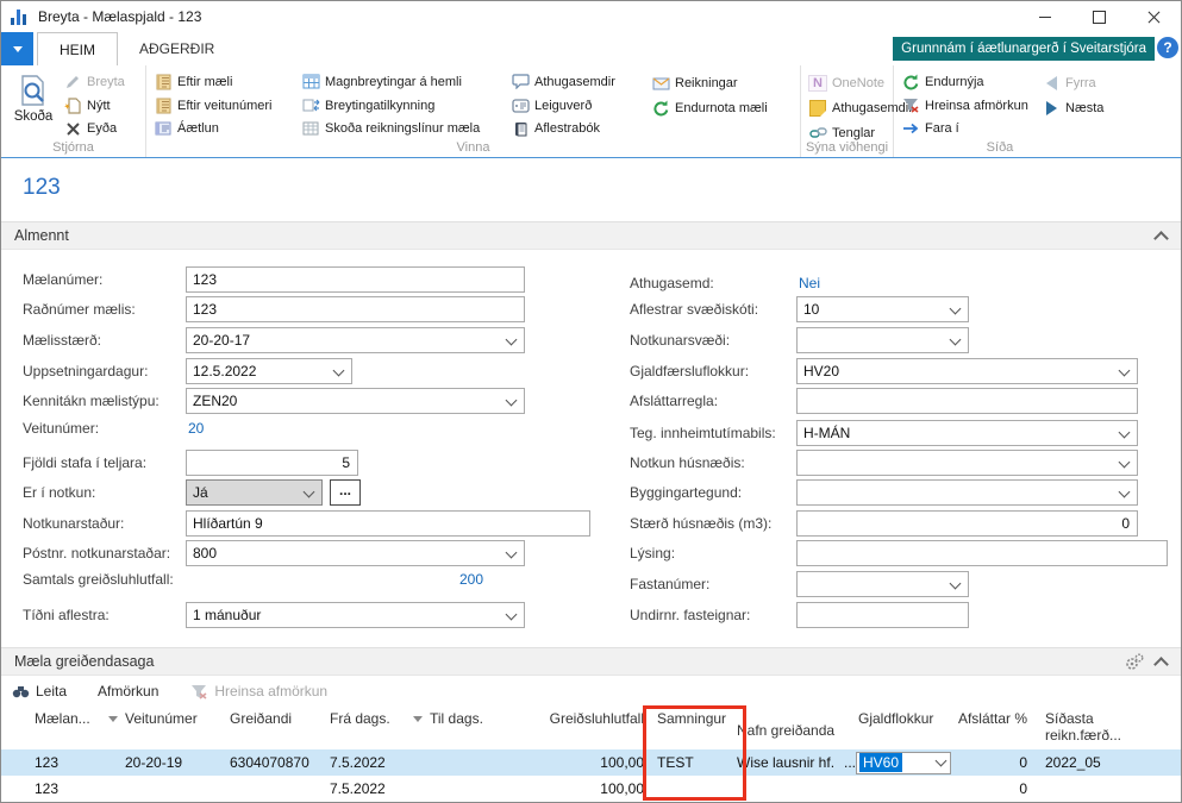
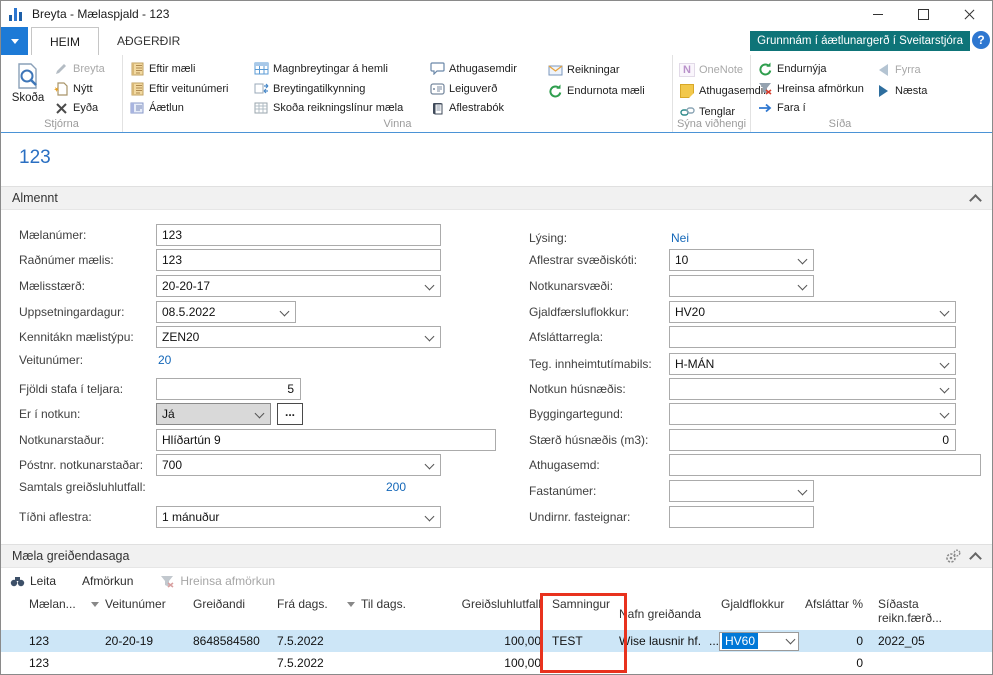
  Breyta - Mælaspjald - 123
  HEIM
  AÐGERÐIR
  Grunnnám í áætlunargerð í Sveitarstjóra
  ?
  Skoða
  Breyta
  Nýtt
  Eyða
  Stjórna
  Eftir mæli
  Eftir veitunúmeri
  Áætlun
  Magnbreytingar á hemli
  Breytingatilkynning
  Skoða reikningslínur mæla
  Athugasemdir
  Leiguverð
  Aflestrabók
  Reikningar
  Endurnota mæli
  Vinna
  N
  OneNote
  Athugasemdi
  Tenglar
  Sýna viðhengi
  Endurnýja
  Hreinsa afmörkun
  Fara í
  Fyrra
  Næsta
  Síða
  123
  Almennt
  Mælanúmer:
  123
  Raðnúmer mælis:
  123
  Mælisstærð:
  20-20-17
  Uppsetningardagur:
- 12.5.2022
+ 08.5.2022
  Kennitákn mælistýpu:
  ZEN20
  Veitunúmer:
  20
  Fjöldi stafa í teljara:
  5
  Er í notkun:
  Já
  ...
  Notkunarstaður:
  Hlíðartún 9
  Póstnr. notkunarstaðar:
- 800
+ 700
  Samtals greiðsluhlutfall:
  200
  Tíðni aflestra:
  1 mánuður
- Athugasemd:
+ Lýsing:
  Nei
  Aflestrar svæðiskóti:
  10
  Notkunarsvæði:
  Gjaldfærsluflokkur:
  HV20
  Afsláttarregla:
  Teg. innheimtutímabils:
  H-MÁN
  Notkun húsnæðis:
  Byggingartegund:
  Stærð húsnæðis (m3):
  0
- Lýsing:
+ Athugasemd:
  Fastanúmer:
  Undirnr. fasteignar:
  Mæla greiðendasaga
  Leita
  Afmörkun
  Hreinsa afmörkun
  Mælan...
  Veitunúmer
  Greiðandi
  Frá dags.
  Til dags.
  Greiðsluhlutfall
  Samningur
  Nafn greiðanda
  Gjaldflokkur
  Afsláttar %
  Síðasta reikn.færð...
  123
  20-20-19
- 6304070870
+ 8648584580
  7.5.2022
  100,00
  TEST
  Wise lausnir hf.
  ...
  HV60
  0
  2022_05
  123
  7.5.2022
  100,00
  0
